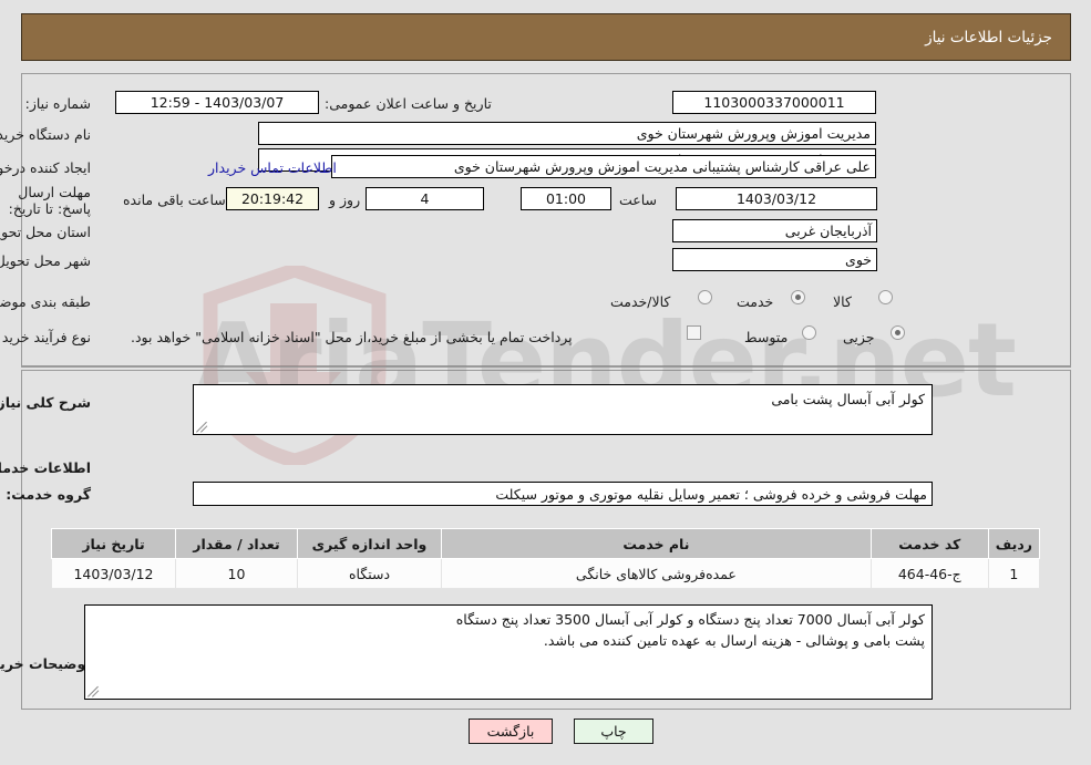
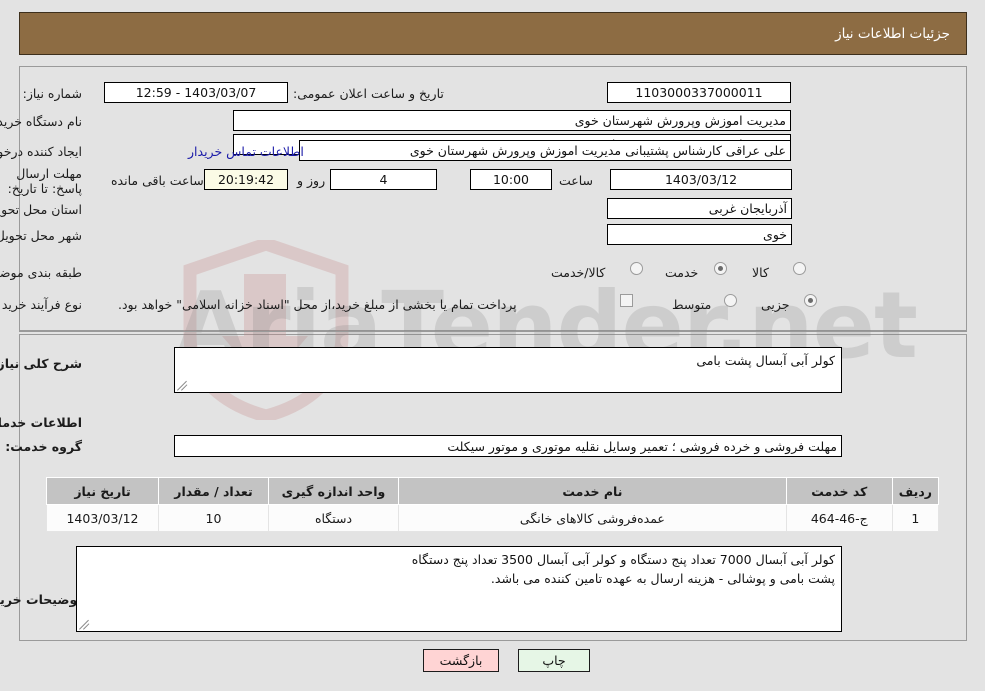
  AriaTender.net
  جزئیات اطلاعات نیاز
  شماره نیاز:
  1103000337000011
  تاریخ و ساعت اعلان عمومی:
  1403/03/07 - 12:59
  نام دستگاه خرید
  مدیریت اموزش وپرورش شهرستان خوی
  ایجاد کننده درخو
  علی عراقی کارشناس پشتیبانی مدیریت اموزش وپرورش شهرستان خوی
  اطلاعات تماس خریدار
  مهلت ارسال پاسخ: تا تاریخ:
  1403/03/12
  ساعت
- 01:00
+ 10:00
  4
  روز و
  20:19:42
  ساعت باقی مانده
  استان محل تحو
  آذربایجان غربی
  شهر محل تحویل
  خوی
  طبقه بندی موض
  کالا
  خدمت
  کالا/خدمت
  نوع فرآیند خرید
  جزیی
  متوسط
  پرداخت تمام یا بخشی از مبلغ خرید،از محل "اسناد خزانه اسلامی" خواهد بود.
  شرح کلی نیاز
  کولر آبی آبسال پشت بامی
  گروه خدمت:
  مهلت فروشی و خرده فروشی ؛ تعمیر وسایل نقلیه موتوری و موتور سیکلت
  ردیف	کد خدمت	نام خدمت	واحد اندازه گیری	تعداد / مقدار	تاریخ نیاز
  1	ج-46-464	عمده‌فروشی کالاهای خانگی	دستگاه	10	1403/03/12
  کولر آبی آبسال 7000 تعداد پنج دستگاه و کولر آبی آبسال 3500 تعداد پنج دستگاه
  پشت بامی و پوشالی - هزینه ارسال به عهده تامین کننده می باشد.
  بازگشت
  چاپ
